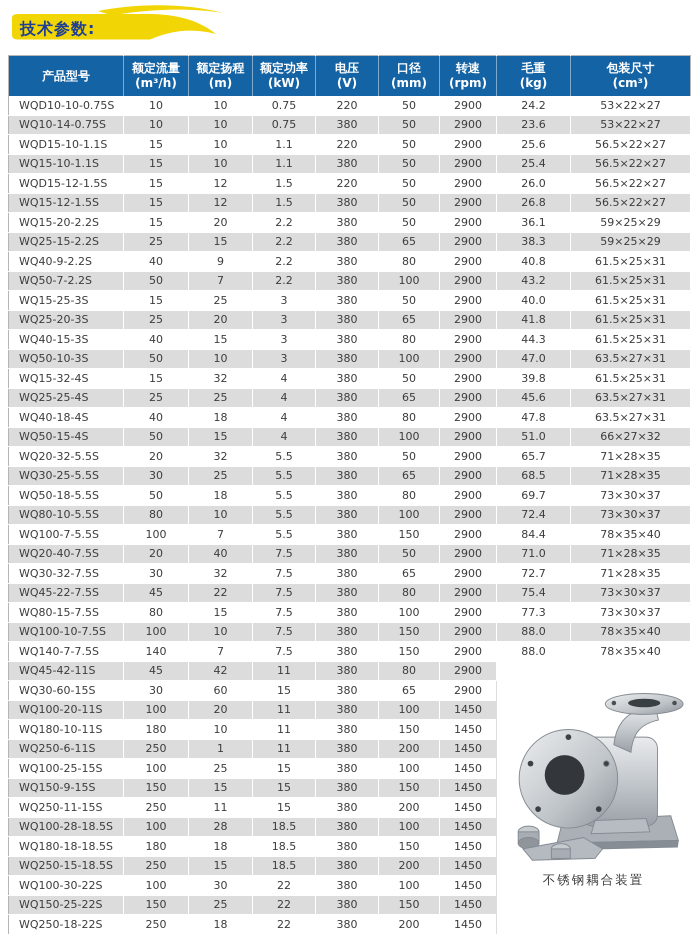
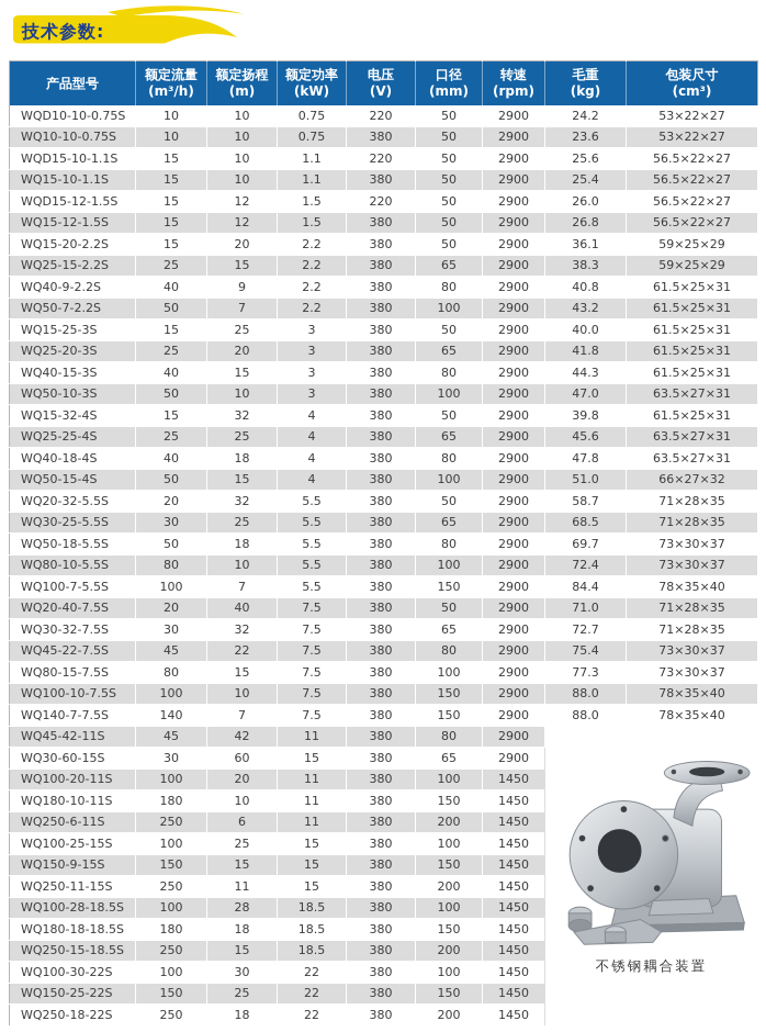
  技术参数:
  产品型号	额定流量(m³/h)	额定扬程(m)	额定功率(kW)	电压(V)	口径(mm)	转速(rpm)	毛重(kg)	包装尺寸(cm³)
  WQD10-10-0.75S	10	10	0.75	220	50	2900	24.2	53×22×27
- WQ10-14-0.75S	10	10	0.75	380	50	2900	23.6	53×22×27
+ WQ10-10-0.75S	10	10	0.75	380	50	2900	23.6	53×22×27
  WQD15-10-1.1S	15	10	1.1	220	50	2900	25.6	56.5×22×27
  WQ15-10-1.1S	15	10	1.1	380	50	2900	25.4	56.5×22×27
  WQD15-12-1.5S	15	12	1.5	220	50	2900	26.0	56.5×22×27
  WQ15-12-1.5S	15	12	1.5	380	50	2900	26.8	56.5×22×27
  WQ15-20-2.2S	15	20	2.2	380	50	2900	36.1	59×25×29
  WQ25-15-2.2S	25	15	2.2	380	65	2900	38.3	59×25×29
  WQ40-9-2.2S	40	9	2.2	380	80	2900	40.8	61.5×25×31
  WQ50-7-2.2S	50	7	2.2	380	100	2900	43.2	61.5×25×31
  WQ15-25-3S	15	25	3	380	50	2900	40.0	61.5×25×31
  WQ25-20-3S	25	20	3	380	65	2900	41.8	61.5×25×31
  WQ40-15-3S	40	15	3	380	80	2900	44.3	61.5×25×31
  WQ50-10-3S	50	10	3	380	100	2900	47.0	63.5×27×31
  WQ15-32-4S	15	32	4	380	50	2900	39.8	61.5×25×31
  WQ25-25-4S	25	25	4	380	65	2900	45.6	63.5×27×31
  WQ40-18-4S	40	18	4	380	80	2900	47.8	63.5×27×31
  WQ50-15-4S	50	15	4	380	100	2900	51.0	66×27×32
- WQ20-32-5.5S	20	32	5.5	380	50	2900	65.7	71×28×35
+ WQ20-32-5.5S	20	32	5.5	380	50	2900	58.7	71×28×35
  WQ30-25-5.5S	30	25	5.5	380	65	2900	68.5	71×28×35
  WQ50-18-5.5S	50	18	5.5	380	80	2900	69.7	73×30×37
  WQ80-10-5.5S	80	10	5.5	380	100	2900	72.4	73×30×37
  WQ100-7-5.5S	100	7	5.5	380	150	2900	84.4	78×35×40
  WQ20-40-7.5S	20	40	7.5	380	50	2900	71.0	71×28×35
  WQ30-32-7.5S	30	32	7.5	380	65	2900	72.7	71×28×35
  WQ45-22-7.5S	45	22	7.5	380	80	2900	75.4	73×30×37
  WQ80-15-7.5S	80	15	7.5	380	100	2900	77.3	73×30×37
  WQ100-10-7.5S	100	10	7.5	380	150	2900	88.0	78×35×40
  WQ140-7-7.5S	140	7	7.5	380	150	2900	88.0	78×35×40
  WQ45-42-11S	45	42	11	380	80	2900	不锈钢耦合装置
  WQ30-60-15S	30	60	15	380	65	2900
  WQ100-20-11S	100	20	11	380	100	1450
  WQ180-10-11S	180	10	11	380	150	1450
- WQ250-6-11S	250	1	11	380	200	1450
+ WQ250-6-11S	250	6	11	380	200	1450
  WQ100-25-15S	100	25	15	380	100	1450
  WQ150-9-15S	150	15	15	380	150	1450
  WQ250-11-15S	250	11	15	380	200	1450
  WQ100-28-18.5S	100	28	18.5	380	100	1450
  WQ180-18-18.5S	180	18	18.5	380	150	1450
  WQ250-15-18.5S	250	15	18.5	380	200	1450
  WQ100-30-22S	100	30	22	380	100	1450
  WQ150-25-22S	150	25	22	380	150	1450
  WQ250-18-22S	250	18	22	380	200	1450
